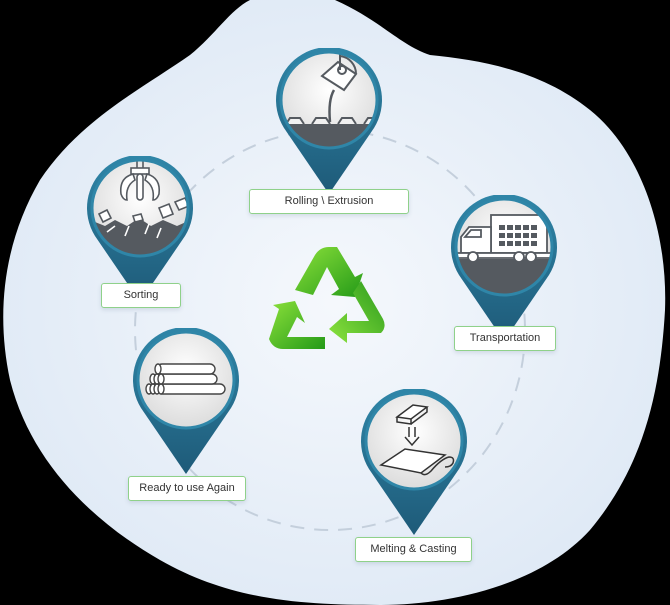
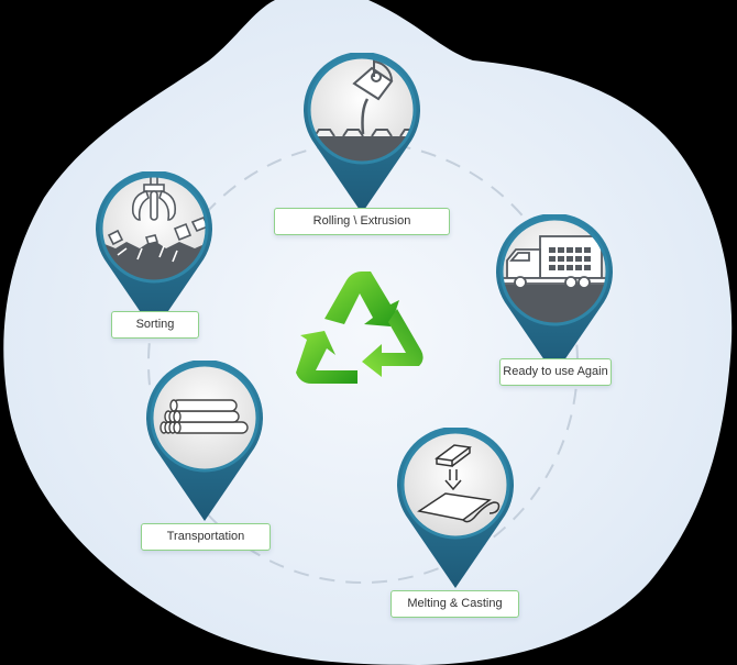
  Rolling \ Extrusion
- Transportation
+ Ready to use Again
  Melting & Casting
- Ready to use Again
+ Transportation
  Sorting
